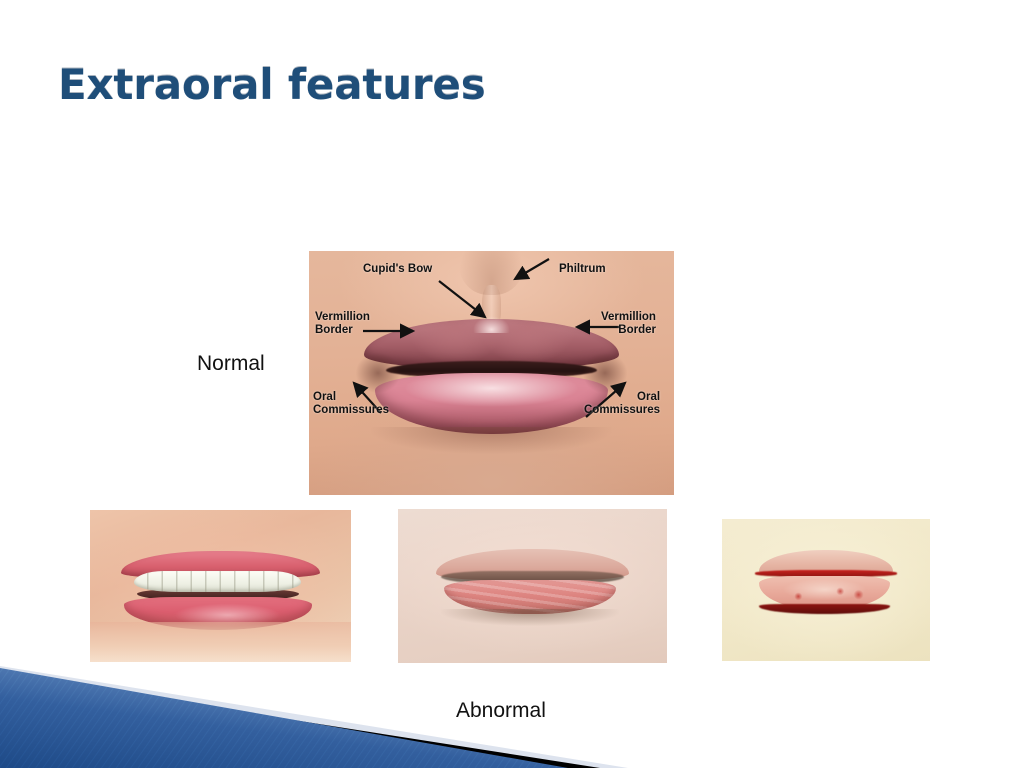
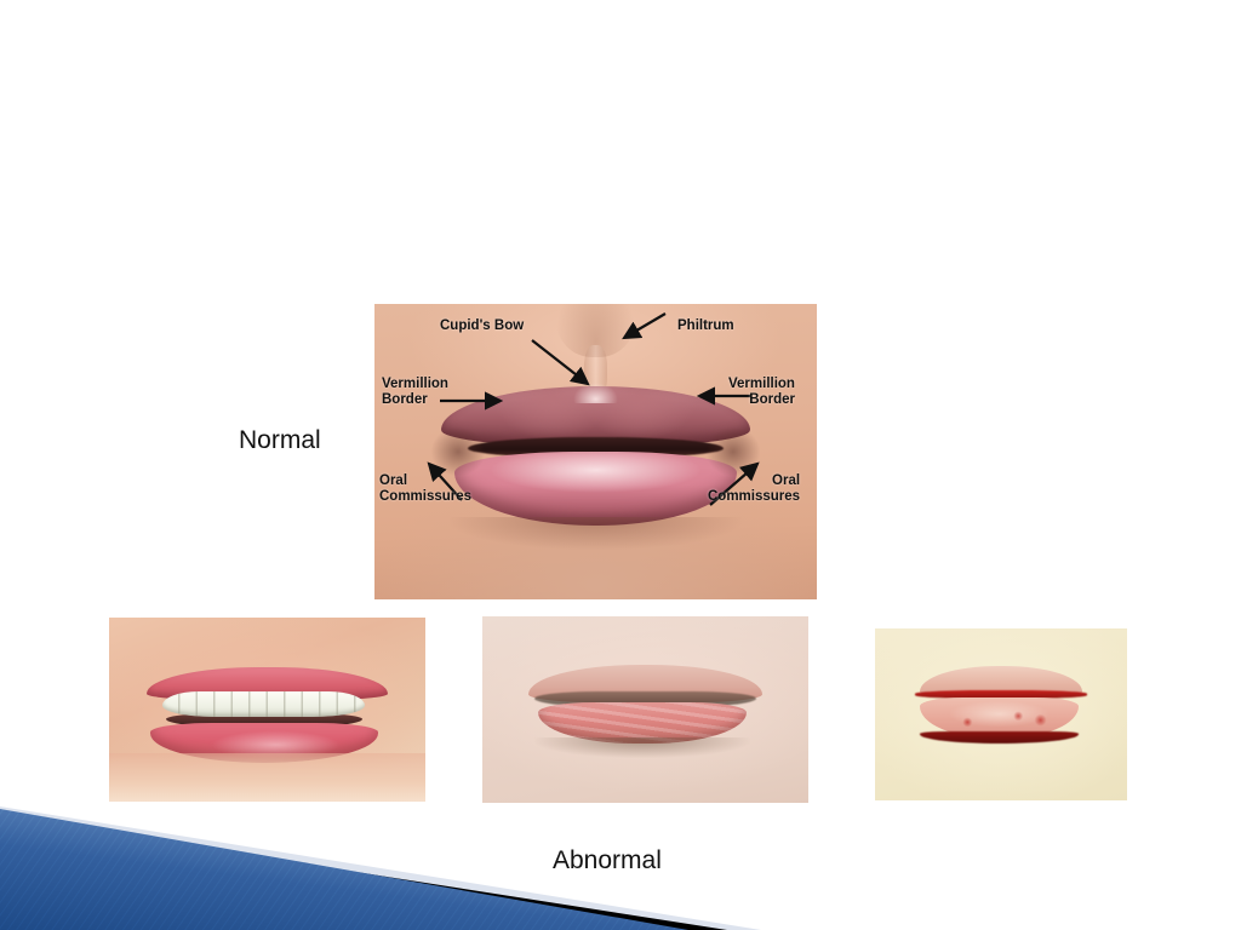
- Extraoral features
  Normal
  Cupid's Bow
  Philtrum
  Vermillion
  Border
  Vermillion
  Border
  Oral
  Commissures
  Oral
  Commissures
  Abnormal
